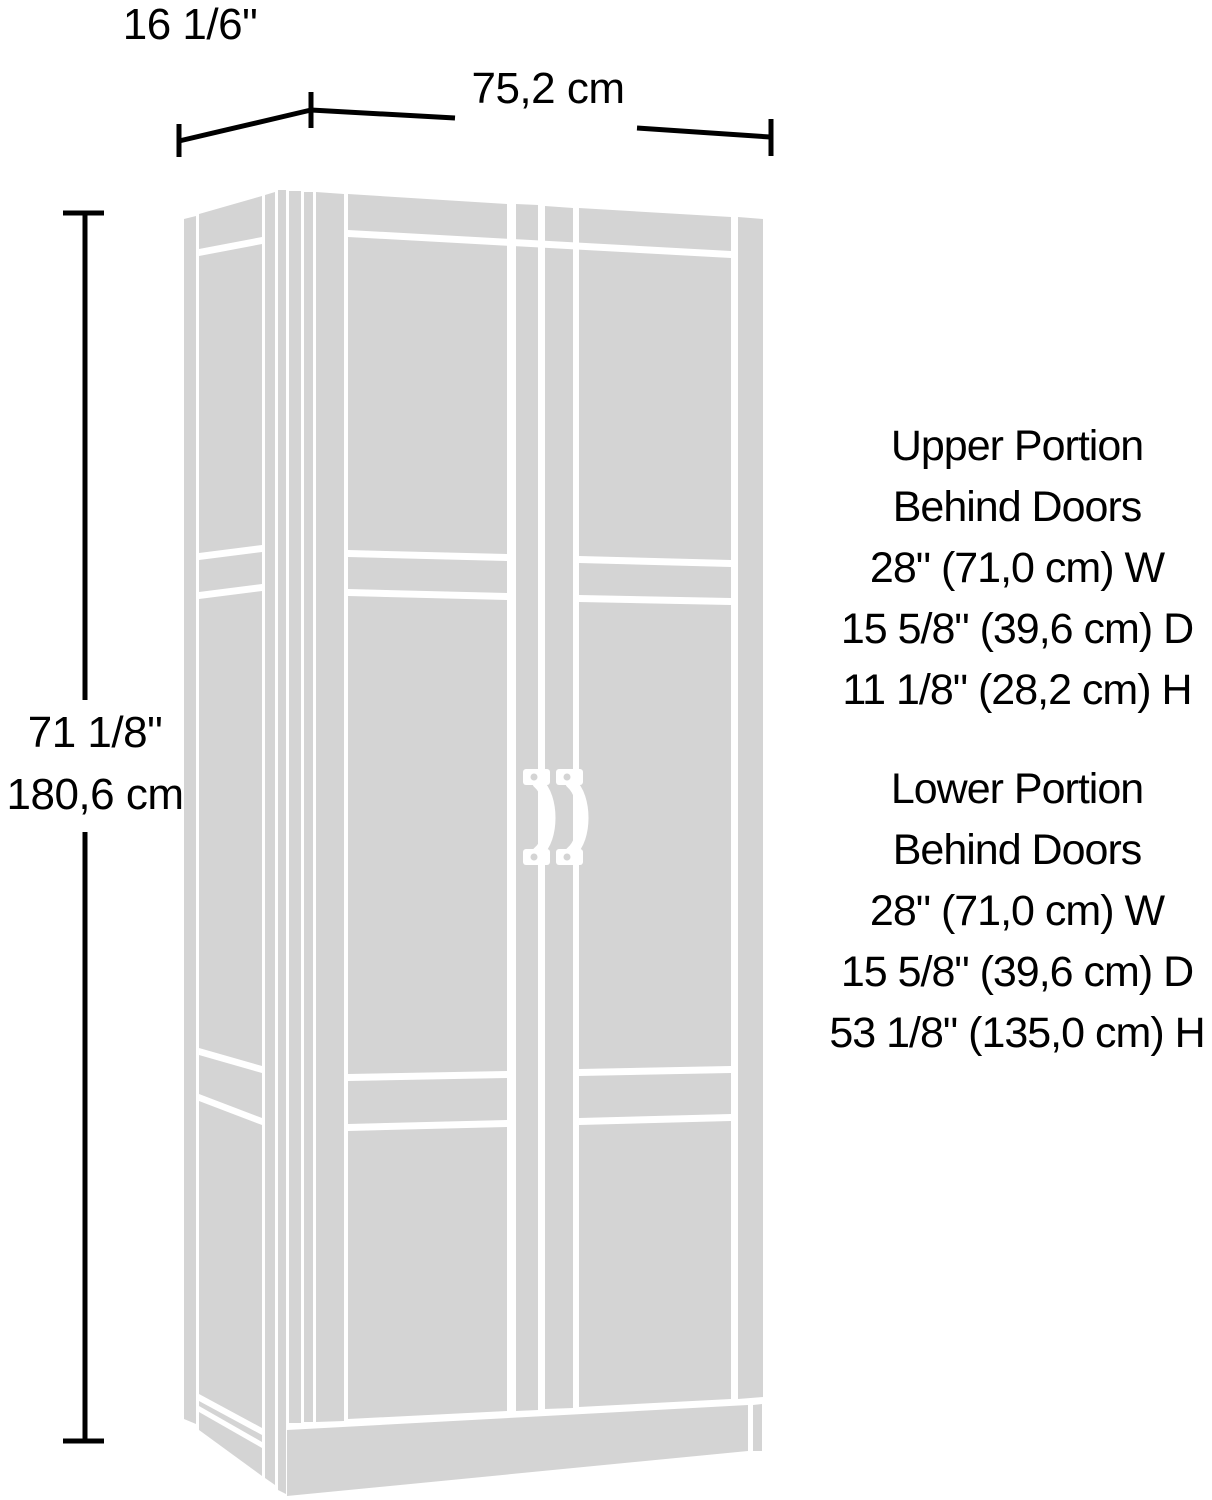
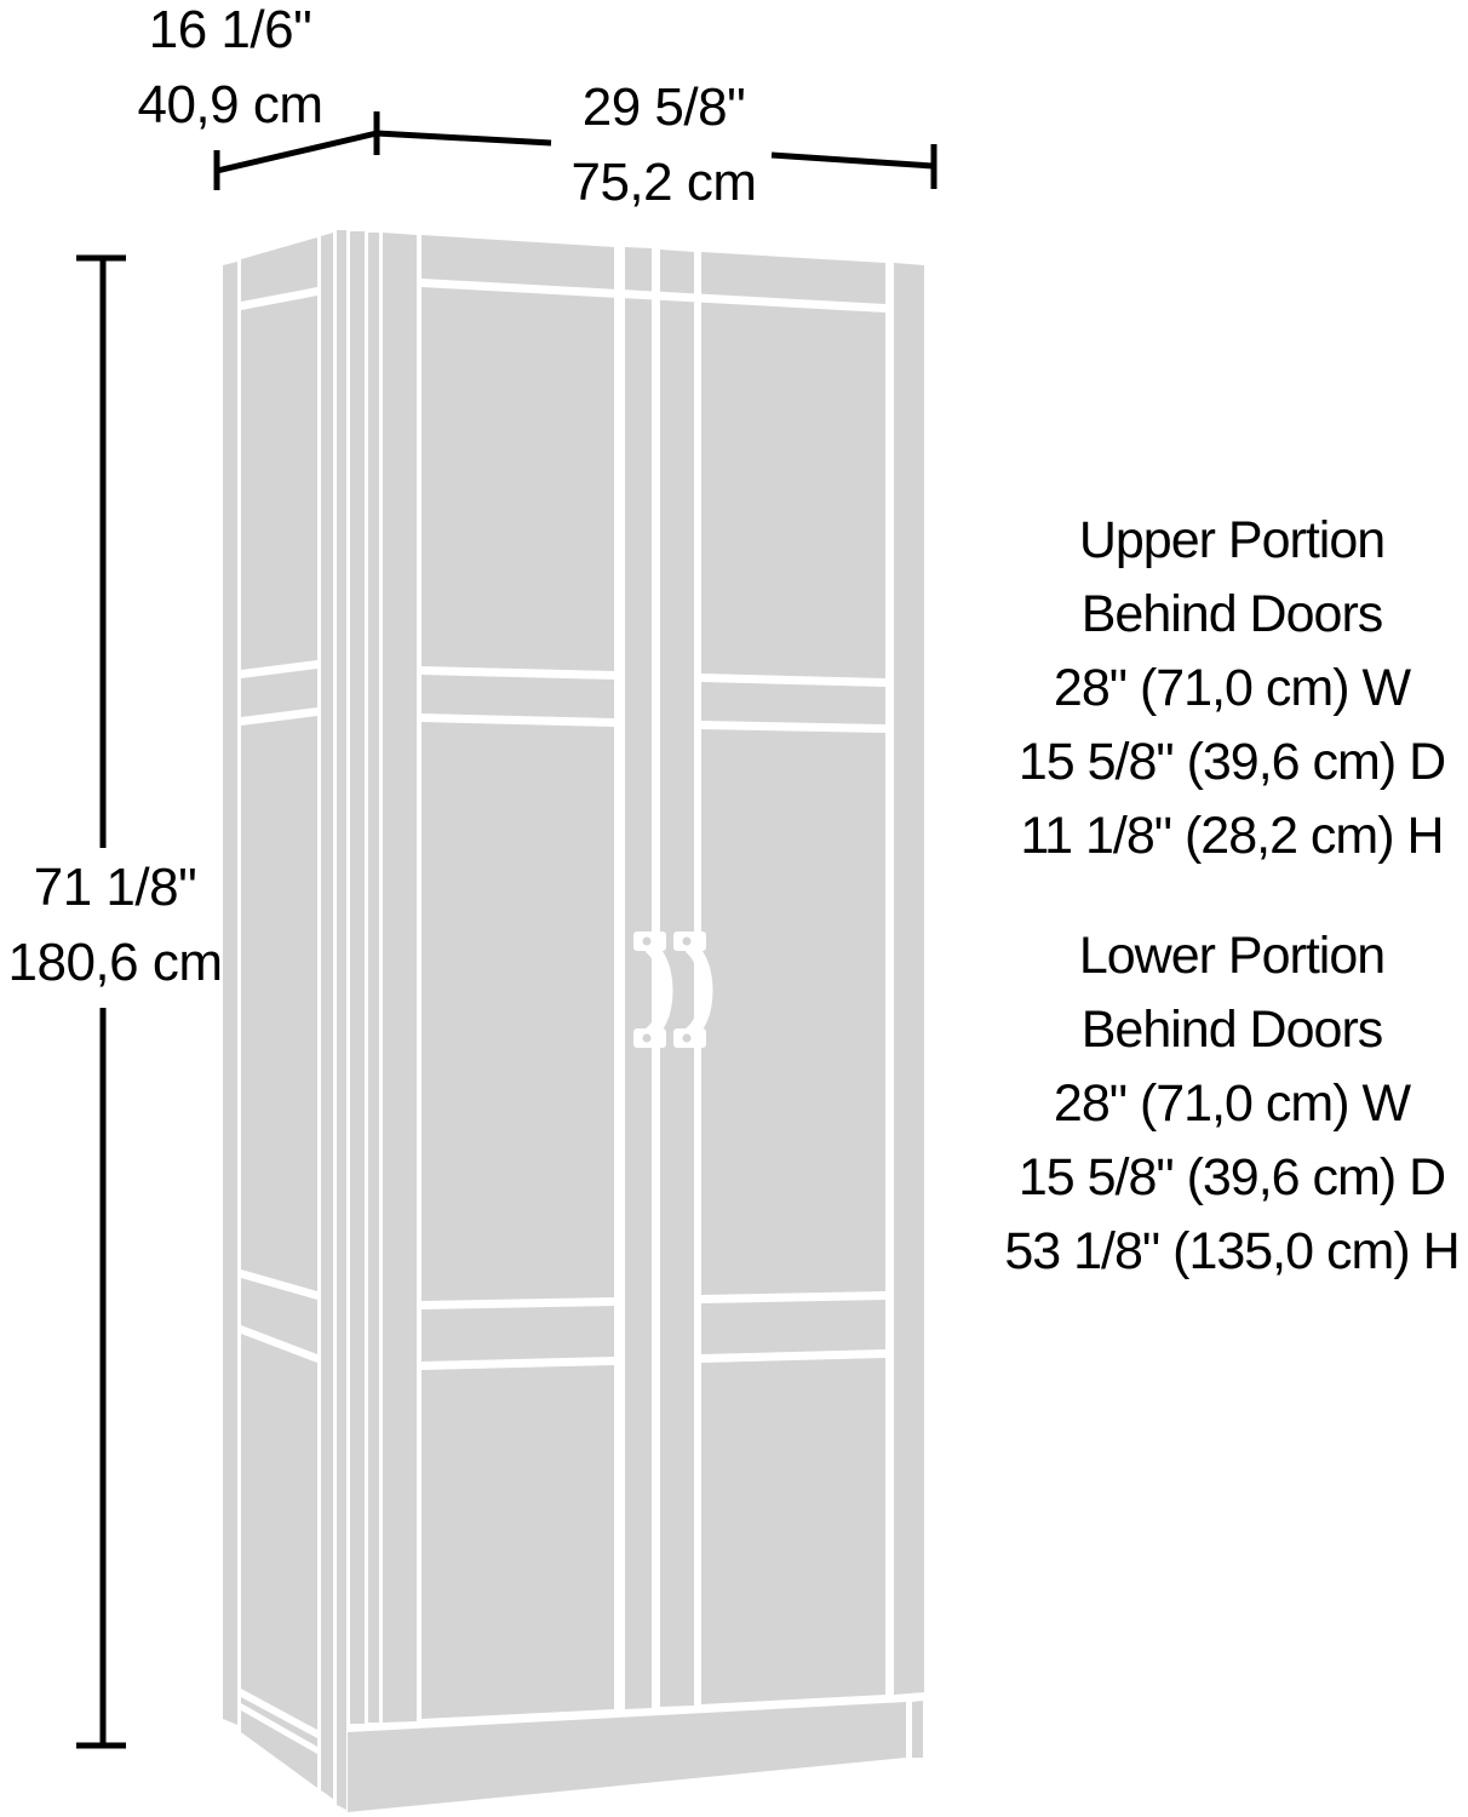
  16 1/6"
+ 40,9 cm
+ 29 5/8"
  75,2 cm
  71 1/8"
  180,6 cm
  Upper Portion
  Behind Doors
  28" (71,0 cm) W
  15 5/8" (39,6 cm) D
  11 1/8" (28,2 cm) H
  Lower Portion
  Behind Doors
  28" (71,0 cm) W
  15 5/8" (39,6 cm) D
  53 1/8" (135,0 cm) H
